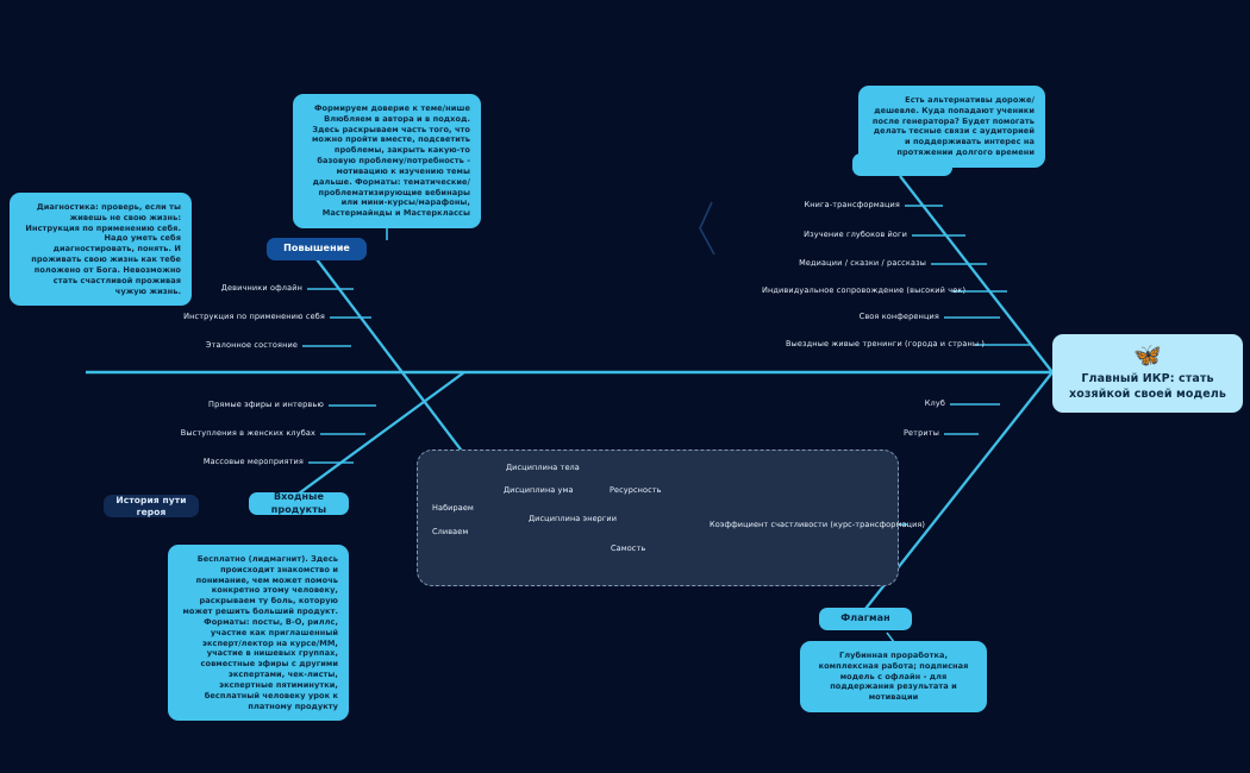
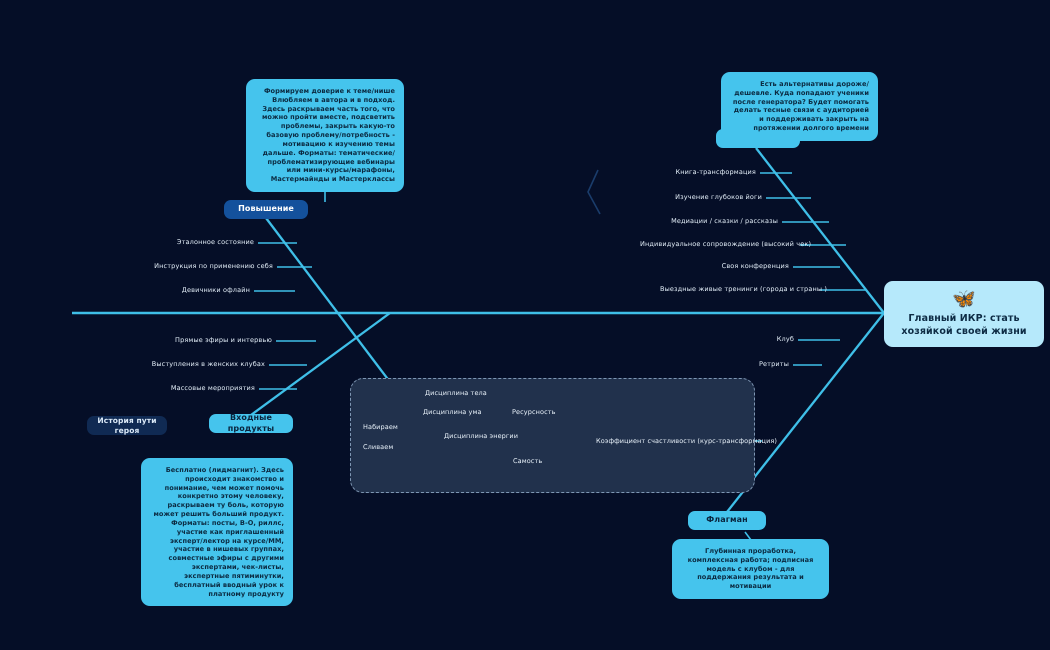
  🦋
- Главный ИКР: стать хозяйкой своей модель
+ Главный ИКР: стать хозяйкой своей жизни
  Повышение
  Входные продукты
  История пути героя
  Флагман
  Книга-трансформация
  Изучение глубоков йоги
  Медиации / сказки / рассказы
  Индивидуальное сопровождение (высокий чек)
  Своя конференция
  Выездные живые тренинги (города и страны )
  Клуб
  Ретриты
- Девичники офлайн
+ Эталонное состояние
  Инструкция по применению себя
- Эталонное состояние
+ Девичники офлайн
  Прямые эфиры и интервью
  Выступления в женских клубах
  Массовые мероприятия
- Диагностика: проверь, если ты живешь не свою жизнь: Инструкция по применению себя. Надо уметь себя диагностировать, понять. И проживать свою жизнь как тебе положено от Бога. Невозможно стать счастливой проживая чужую жизнь.
  Формируем доверие к теме/нише Влюбляем в автора и в подход. Здесь раскрываем часть того, что можно пройти вместе, подсветить проблемы, закрыть какую-то базовую проблему/потребность - мотивацию к изучению темы дальше. Форматы: тематические/проблематизирующие вебинары или мини-курсы/марафоны, Мастермайнды и Мастерклассы
- Есть альтернативы дорожe/дешевле. Куда попадают ученики после генератора? Будет помогать делать тесные связи с аудиторией и поддерживать интерес на протяжении долгого времени
+ Есть альтернативы дорожe/дешевле. Куда попадают ученики после генератора? Будет помогать делать тесные связи с аудиторией и поддерживать закрыть на протяжении долгого времени
- Бесплатно (лидмагнит). Здесь происходит знакомство и понимание, чем может помочь конкретно этому человеку, раскрываем ту боль, которую может решить больший продукт. Форматы: посты, В-О, риллс, участие как приглашенный эксперт/лектор на курсе/ММ, участие в нишевых группах, совместные эфиры с другими экспертами, чек-листы, экспертные пятиминутки, бесплатный человеку урок к платному продукту
+ Бесплатно (лидмагнит). Здесь происходит знакомство и понимание, чем может помочь конкретно этому человеку, раскрываем ту боль, которую может решить больший продукт. Форматы: посты, В-О, риллс, участие как приглашенный эксперт/лектор на курсе/ММ, участие в нишевых группах, совместные эфиры с другими экспертами, чек-листы, экспертные пятиминутки, бесплатный вводный урок к платному продукту
- Глубинная проработка, комплексная работа; подписная модель с офлайн - для поддержания результата и мотивации
+ Глубинная проработка, комплексная работа; подписная модель с клубом - для поддержания результата и мотивации
  Набираем
  Сливаем
  Дисциплина энергии
  Дисциплина тела
  Дисциплина ума
  Ресурсность
  Самость
  Коэффициент счастливости (курс-трансформация)
